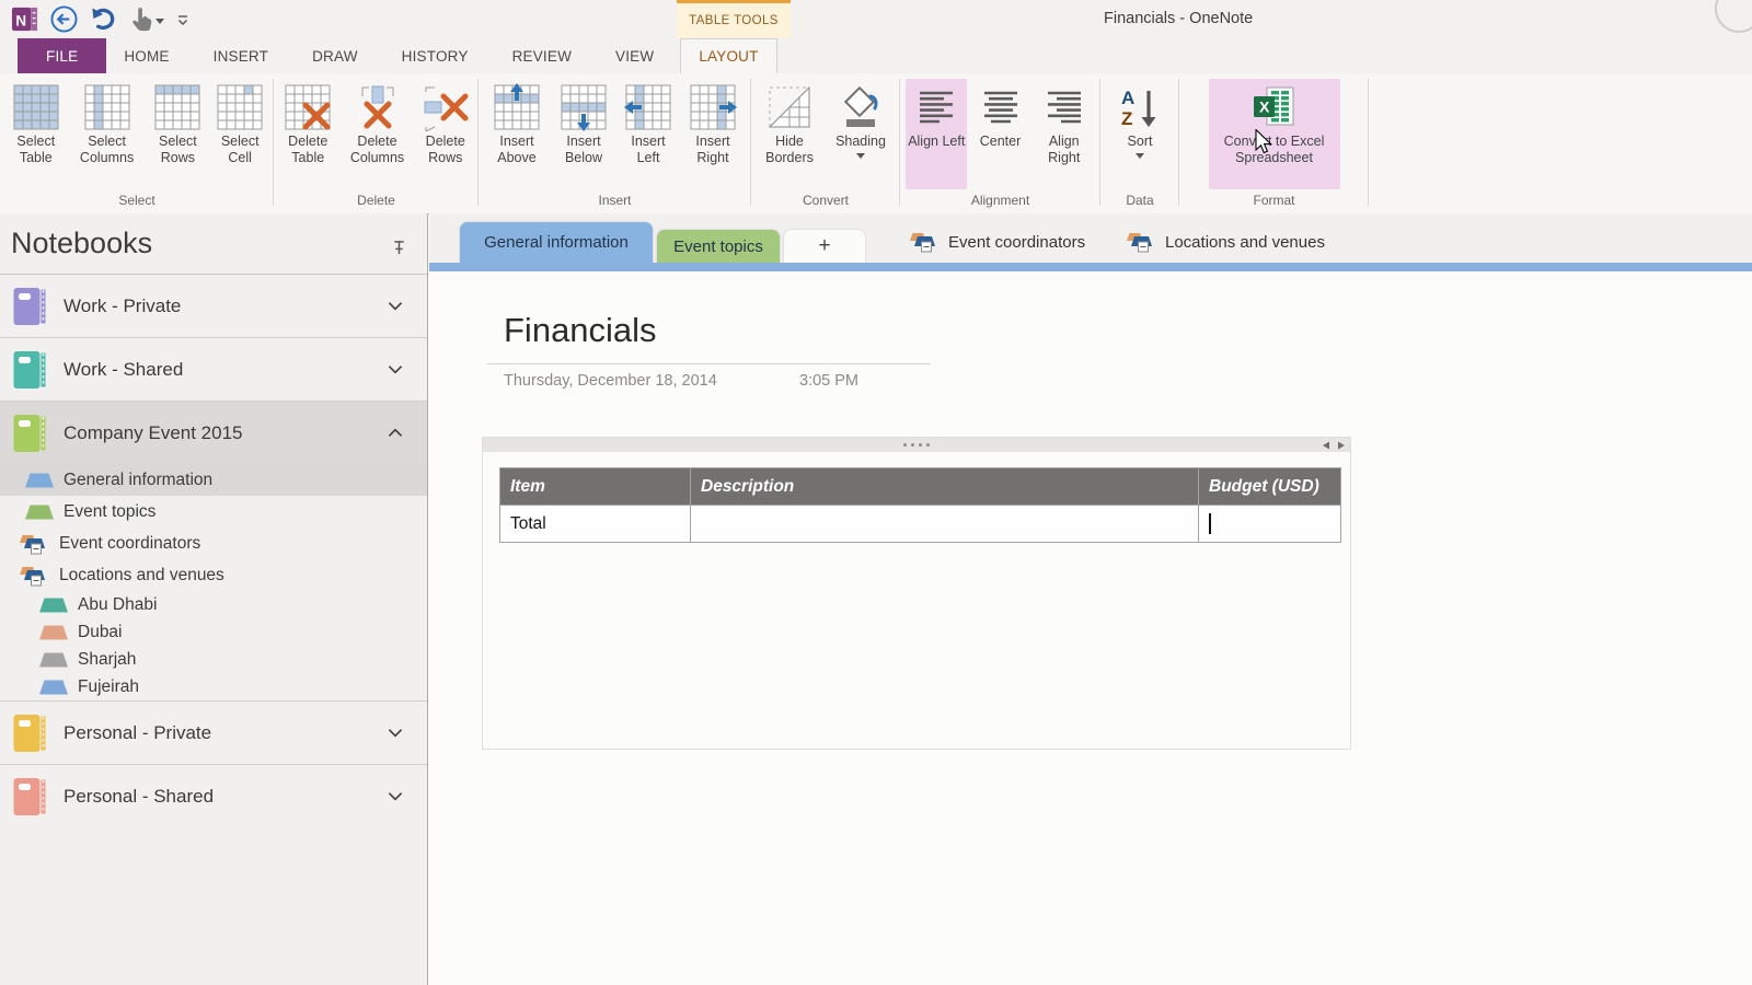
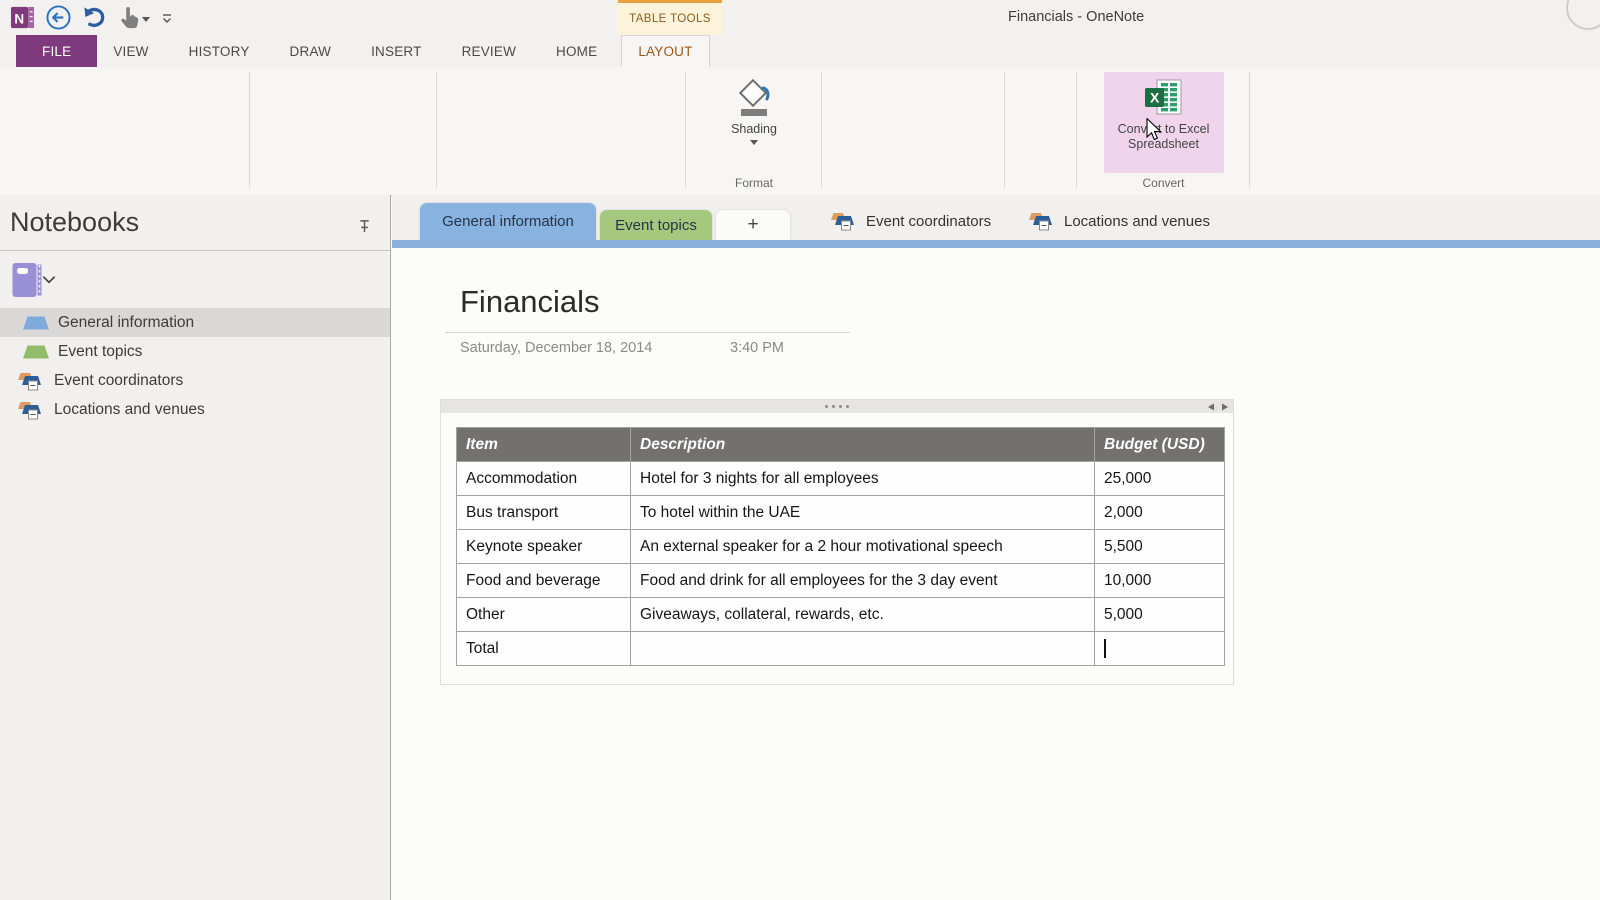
  N
  TABLE TOOLS
  Financials - OneNote
  FILE
- HOME
+ VIEW
- INSERT
+ HISTORY
  DRAW
- HISTORY
+ INSERT
  REVIEW
- VIEW
+ HOME
  LAYOUT
- Select Table
- Select Columns
- Select Rows
- Select Cell
- Select
- Delete Table
- Delete Columns
- Delete Rows
- Delete
- Insert Above
- Insert Below
- Insert Left
- Insert Right
- Insert
- Hide Borders
  Shading
- Convert
+ Format
- Align Left
- Center
- Align Right
- Alignment
- A
- Z
- Sort
- Data
  X
  Convt to Excel Spreadsheet
- Format
+ Convert
  Notebooks
- Work - Private
- Work - Shared
- Company Event 2015
  General information
  Event topics
  Event coordinators
  Locations and venues
- Abu Dhabi
- Dubai
- Sharjah
- Fujeirah
- Personal - Private
- Personal - Shared
  General information
  Event topics
  +
  Event coordinators
  Locations and venues
  Financials
- Thursday, December 18, 2014
+ Saturday, December 18, 2014
- 3:05 PM
+ 3:40 PM
  Item	Description	Budget (USD)
+ Accommodation	Hotel for 3 nights for all employees	25,000
+ Bus transport	To hotel within the UAE	2,000
+ Keynote speaker	An external speaker for a 2 hour motivational speech	5,500
+ Food and beverage	Food and drink for all employees for the 3 day event	10,000
+ Other	Giveaways, collateral, rewards, etc.	5,000
  Total
